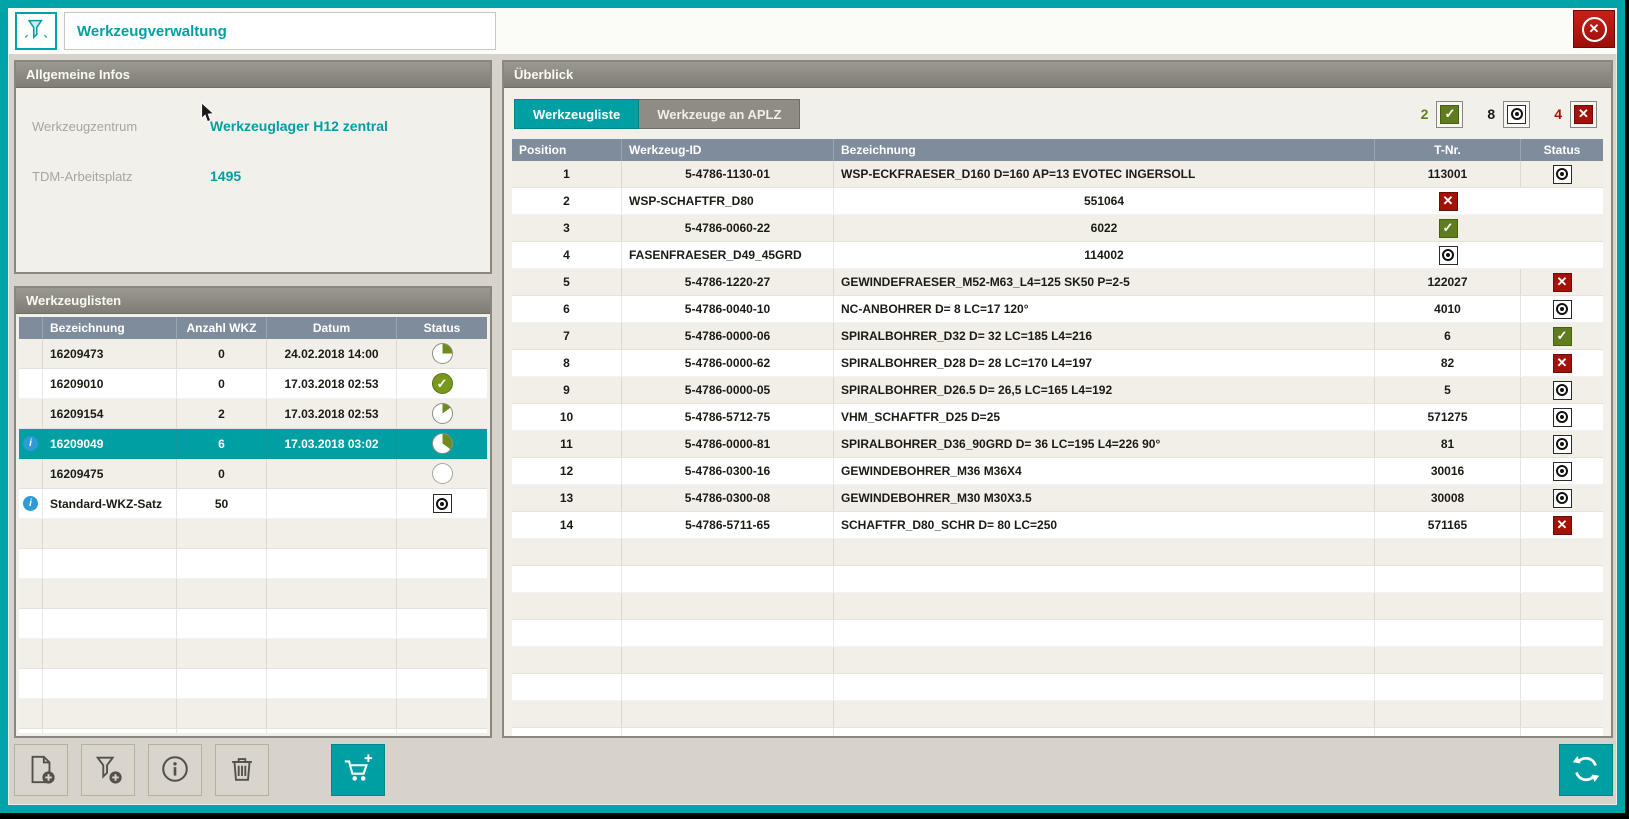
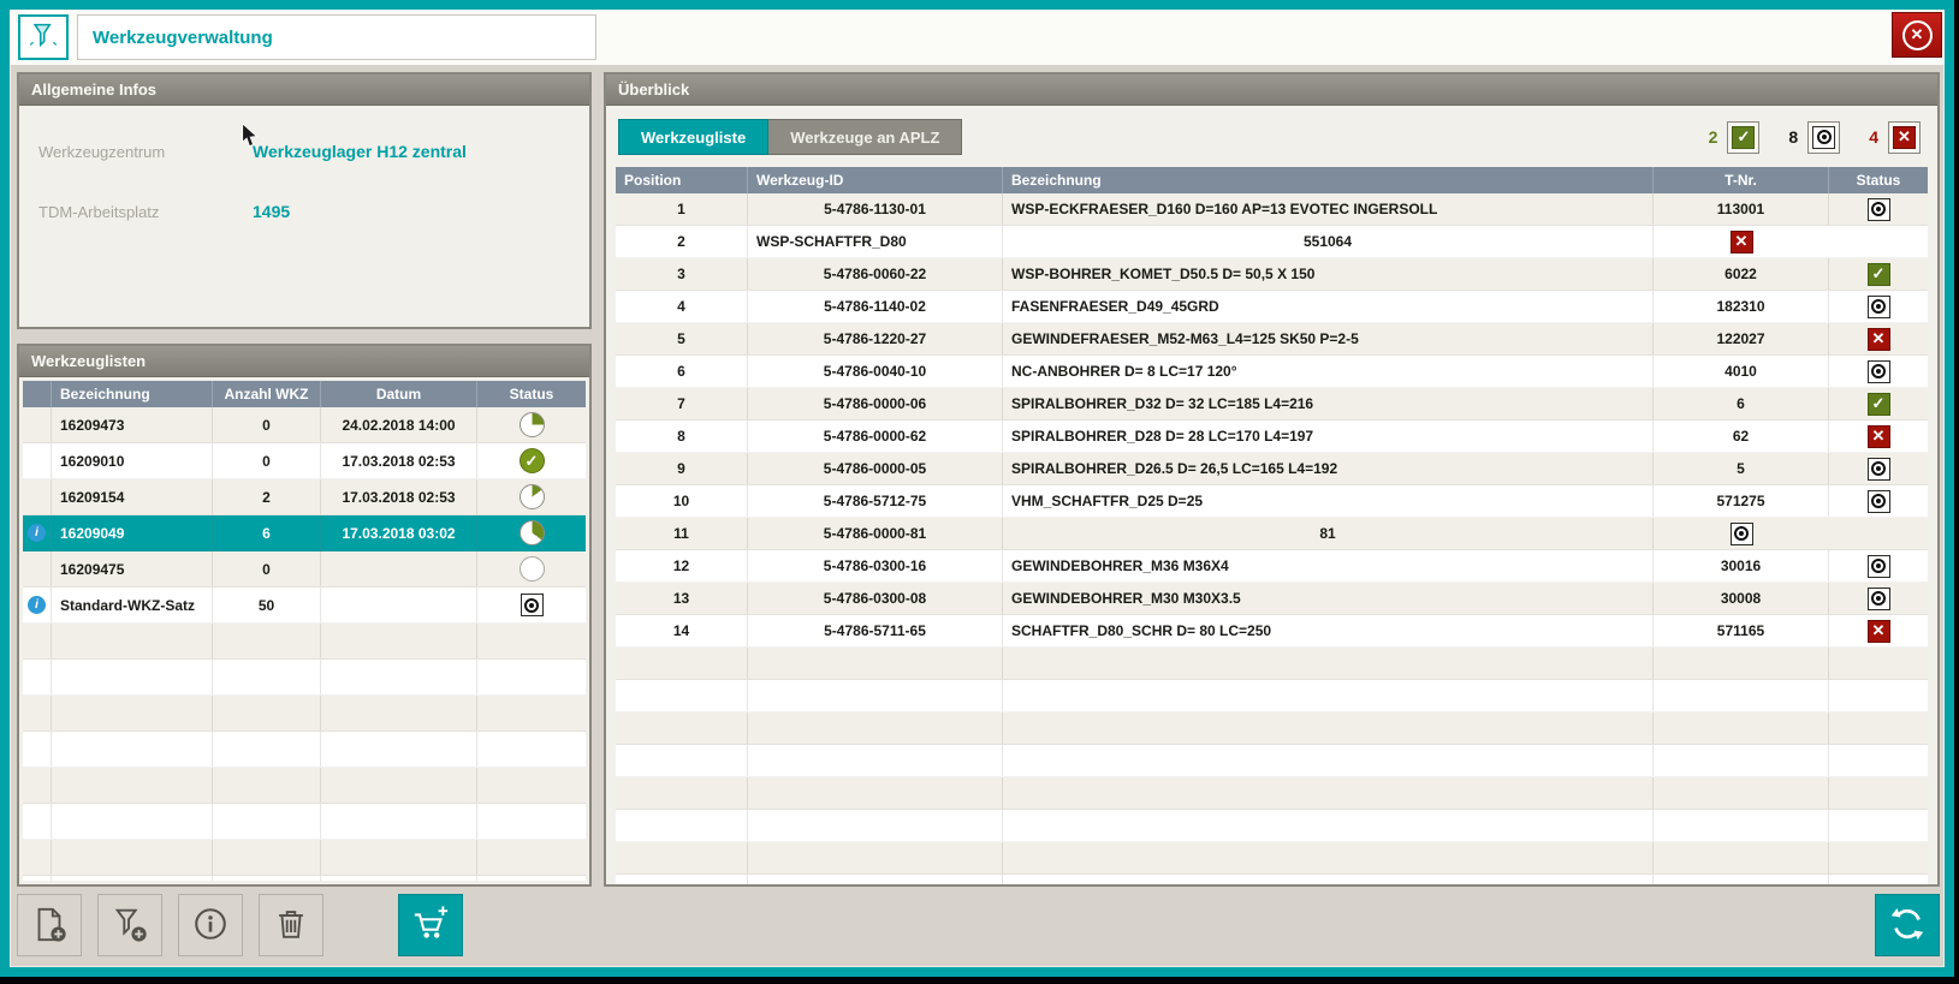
  Werkzeugverwaltung
  ✕
  Allgemeine Infos
  Werkzeugzentrum
  Werkzeuglager H12 zentral
  TDM-Arbeitsplatz
  1495
  Werkzeuglisten
  Bezeichnung
  Anzahl WKZ
  Datum
  Status
  16209473
  0
  24.02.2018 14:00
  16209010
  0
  17.03.2018 02:53
  ✓
  16209154
  2
  17.03.2018 02:53
  i
  16209049
  6
  17.03.2018 03:02
  16209475
  0
  i
  Standard-WKZ-Satz
  50
  Überblick
  Werkzeugliste
  Werkzeuge an APLZ
  2
  ✓
  8
  4
  ✕
  Position
  Werkzeug-ID
  Bezeichnung
  T-Nr.
  Status
  1
  5-4786-1130-01
  WSP-ECKFRAESER_D160 D=160 AP=13 EVOTEC INGERSOLL
  113001
  2
  WSP-SCHAFTFR_D80
  551064
  ✕
  3
  5-4786-0060-22
+ WSP-BOHRER_KOMET_D50.5 D= 50,5 X 150
  6022
  ✓
  4
+ 5-4786-1140-02
  FASENFRAESER_D49_45GRD
- 114002
+ 182310
  5
  5-4786-1220-27
  GEWINDEFRAESER_M52-M63_L4=125 SK50 P=2-5
  122027
  ✕
  6
  5-4786-0040-10
  NC-ANBOHRER D= 8 LC=17 120°
  4010
  7
  5-4786-0000-06
  SPIRALBOHRER_D32 D= 32 LC=185 L4=216
  6
  ✓
  8
  5-4786-0000-62
  SPIRALBOHRER_D28 D= 28 LC=170 L4=197
- 82
+ 62
  ✕
  9
  5-4786-0000-05
  SPIRALBOHRER_D26.5 D= 26,5 LC=165 L4=192
  5
  10
  5-4786-5712-75
  VHM_SCHAFTFR_D25 D=25
  571275
  11
  5-4786-0000-81
- SPIRALBOHRER_D36_90GRD D= 36 LC=195 L4=226 90°
  81
  12
  5-4786-0300-16
  GEWINDEBOHRER_M36 M36X4
  30016
  13
  5-4786-0300-08
  GEWINDEBOHRER_M30 M30X3.5
  30008
  14
  5-4786-5711-65
  SCHAFTFR_D80_SCHR D= 80 LC=250
  571165
  ✕
